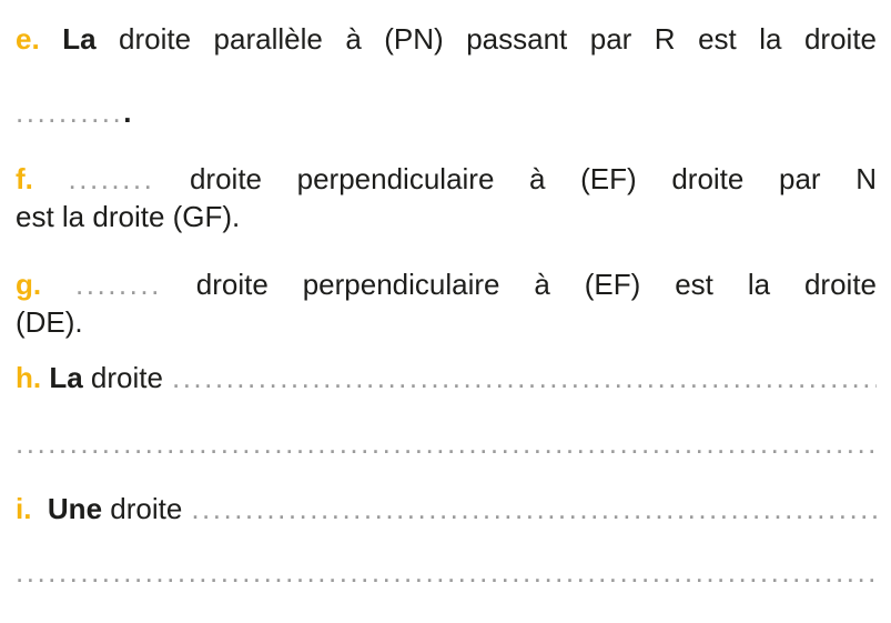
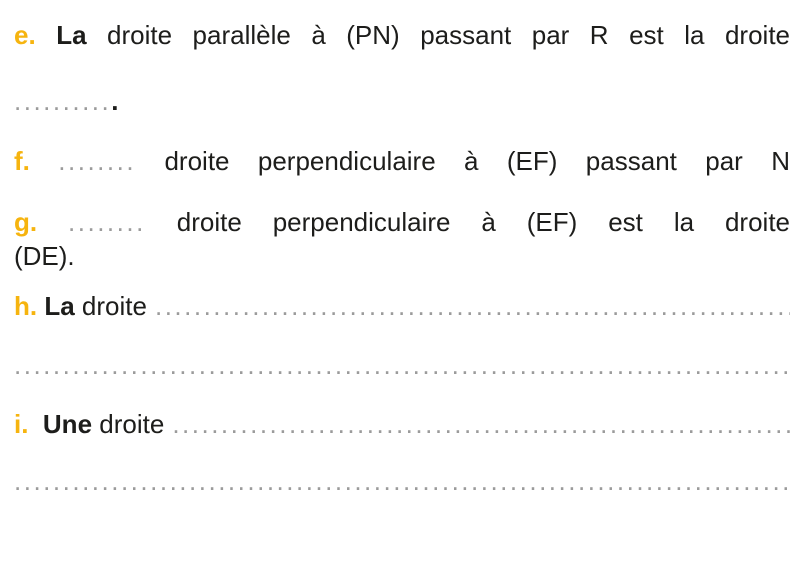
  e. La droite parallèle à (PN) passant par R est la droite
  ...........
- f. ........ droite perpendiculaire à (EF) droite par N
+ f. ........ droite perpendiculaire à (EF) passant par N
- est la droite (GF).
  g. ........ droite perpendiculaire à (EF) est la droite
  (DE).
  h. La droite
  ................................................................................
  i. Une droite
  ................................................................................
